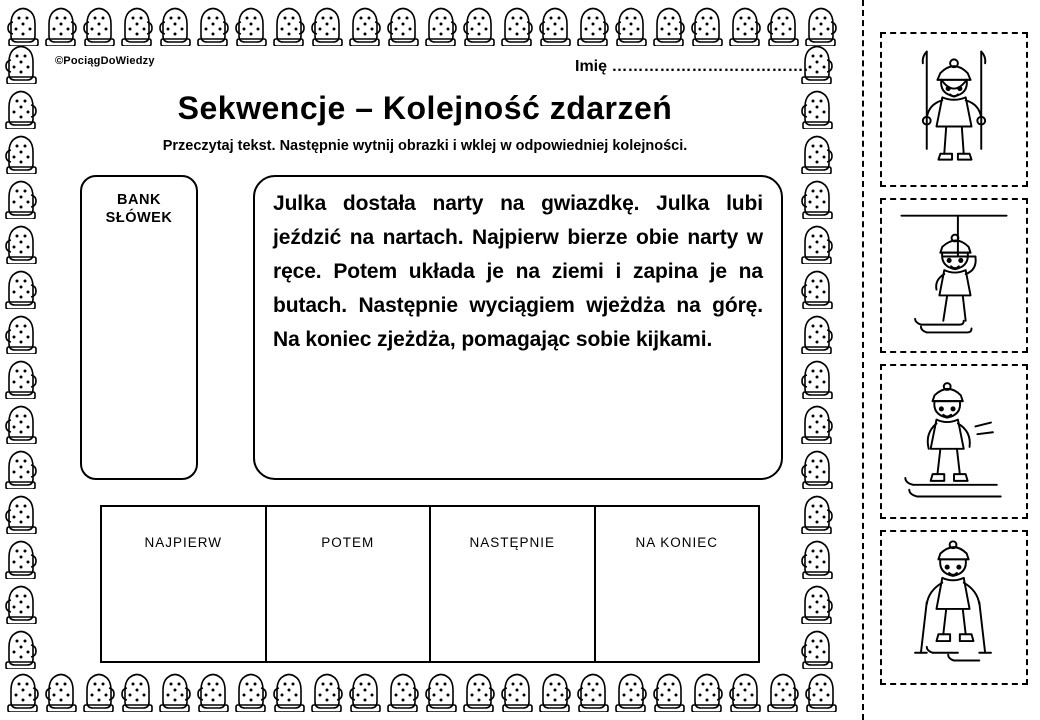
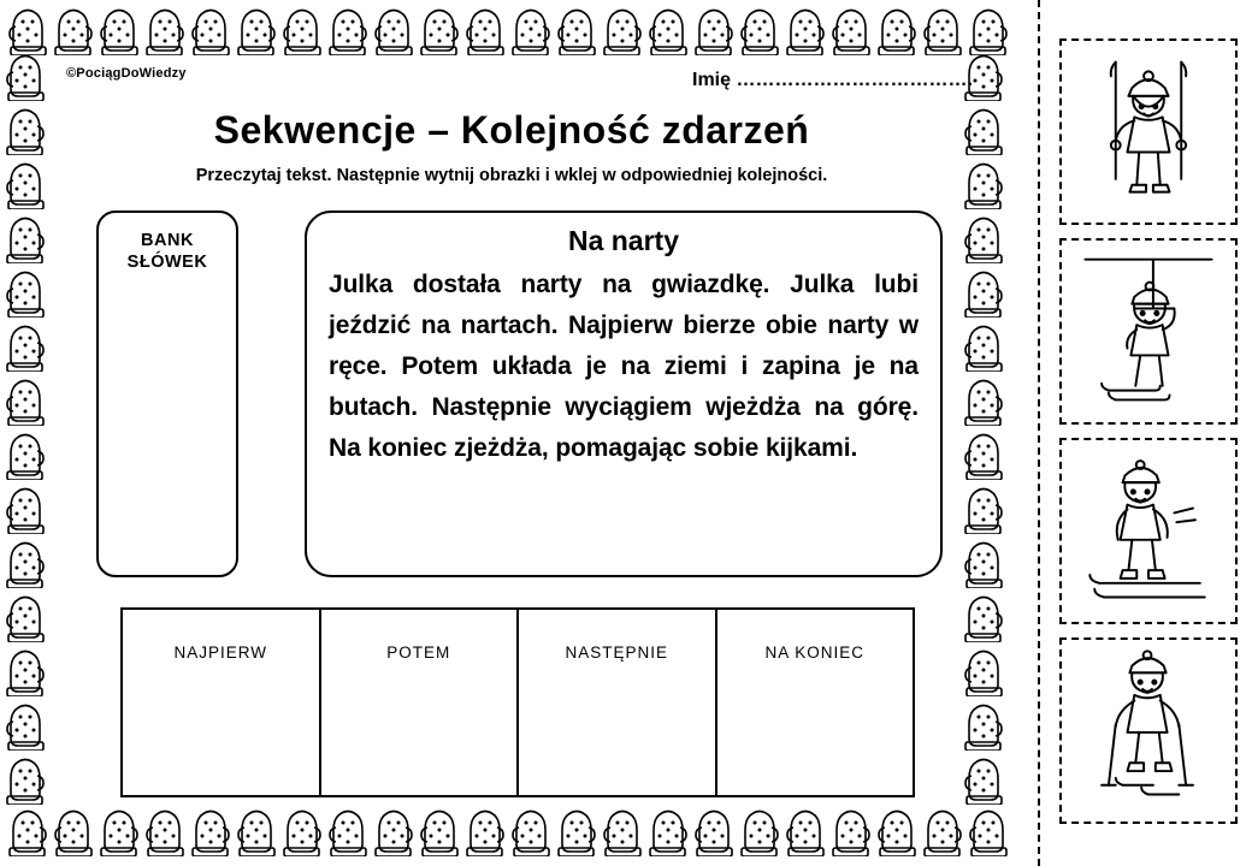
  ©PociągDoWiedzy
  Imię ……………………………….
  Sekwencje – Kolejność zdarzeń
  Przeczytaj tekst. Następnie wytnij obrazki i wklej w odpowiedniej kolejności.
  BANK
  SŁÓWEK
+ Na narty
  Julka dostała narty na gwiazdkę. Julka lubi jeździć na nartach. Najpierw bierze obie narty w ręce. Potem układa je na ziemi i zapina je na butach. Następnie wyciągiem wjeżdża na górę. Na koniec zjeżdża, pomagając sobie kijkami.
  NAJPIERW
  POTEM
  NASTĘPNIE
  NA KONIEC
